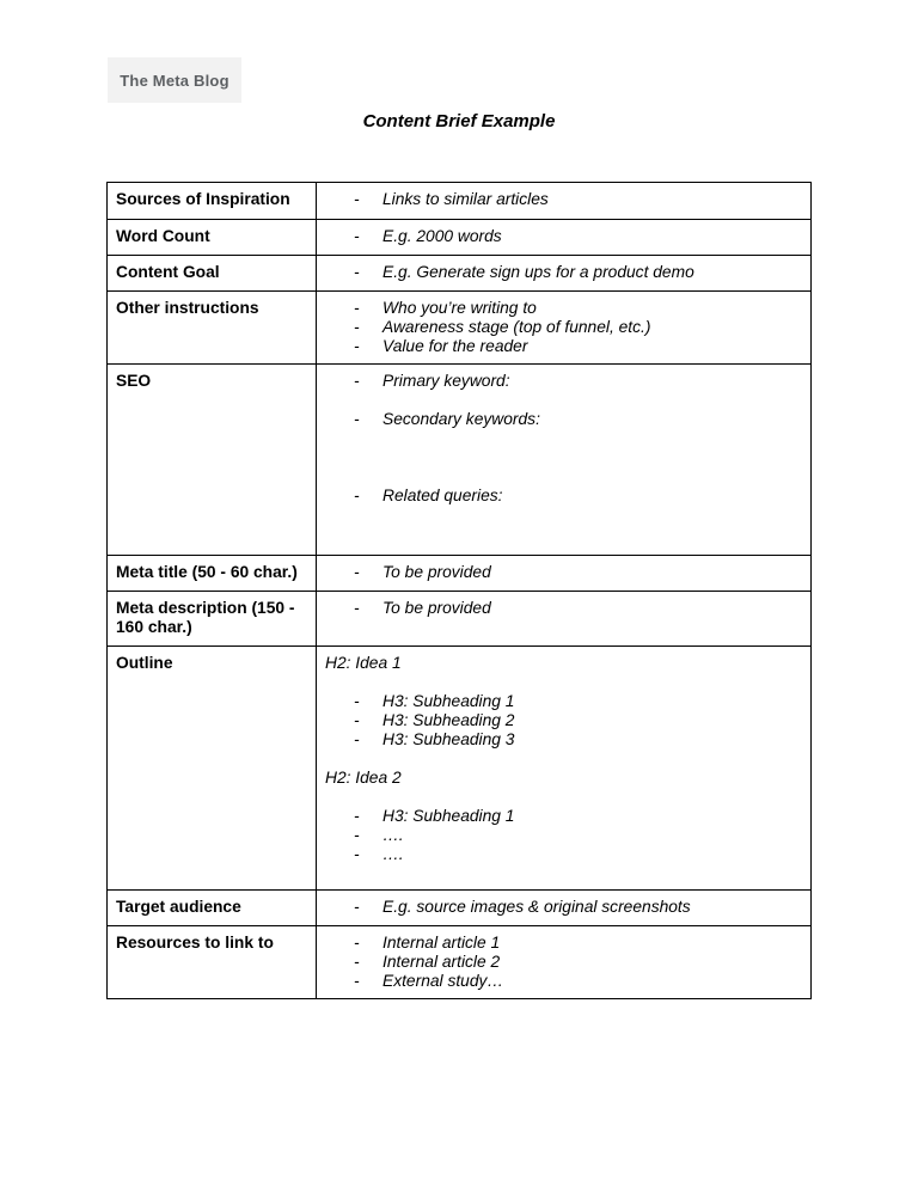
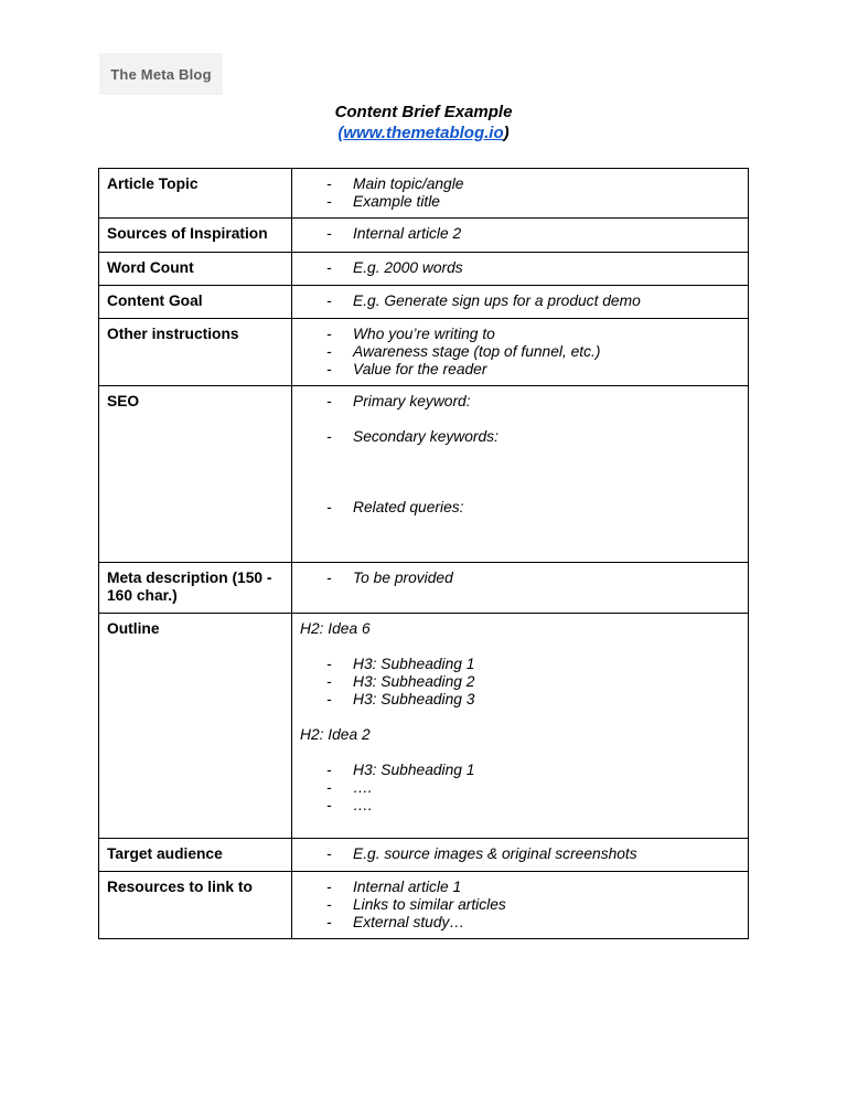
  The Meta Blog
  Content Brief Example
+ (www.themetablog.io)
+ Article Topic	- Main topic/angle- Example title
- Sources of Inspiration	- Links to similar articles
+ Sources of Inspiration	- Internal article 2
  Word Count	- E.g. 2000 words
  Content Goal	- E.g. Generate sign ups for a product demo
  Other instructions	- Who you’re writing to- Awareness stage (top of funnel, etc.)- Value for the reader
  SEO	- Primary keyword:- Secondary keywords:- Related queries:
- Meta title (50 - 60 char.)	- To be provided
  Meta description (150 - 160 char.)	- To be provided
- Outline	H2: Idea 1- H3: Subheading 1- H3: Subheading 2- H3: Subheading 3H2: Idea 2- H3: Subheading 1- ….- ….
+ Outline	H2: Idea 6- H3: Subheading 1- H3: Subheading 2- H3: Subheading 3H2: Idea 2- H3: Subheading 1- ….- ….
  Target audience	- E.g. source images & original screenshots
- Resources to link to	- Internal article 1- Internal article 2- External study…
+ Resources to link to	- Internal article 1- Links to similar articles- External study…
